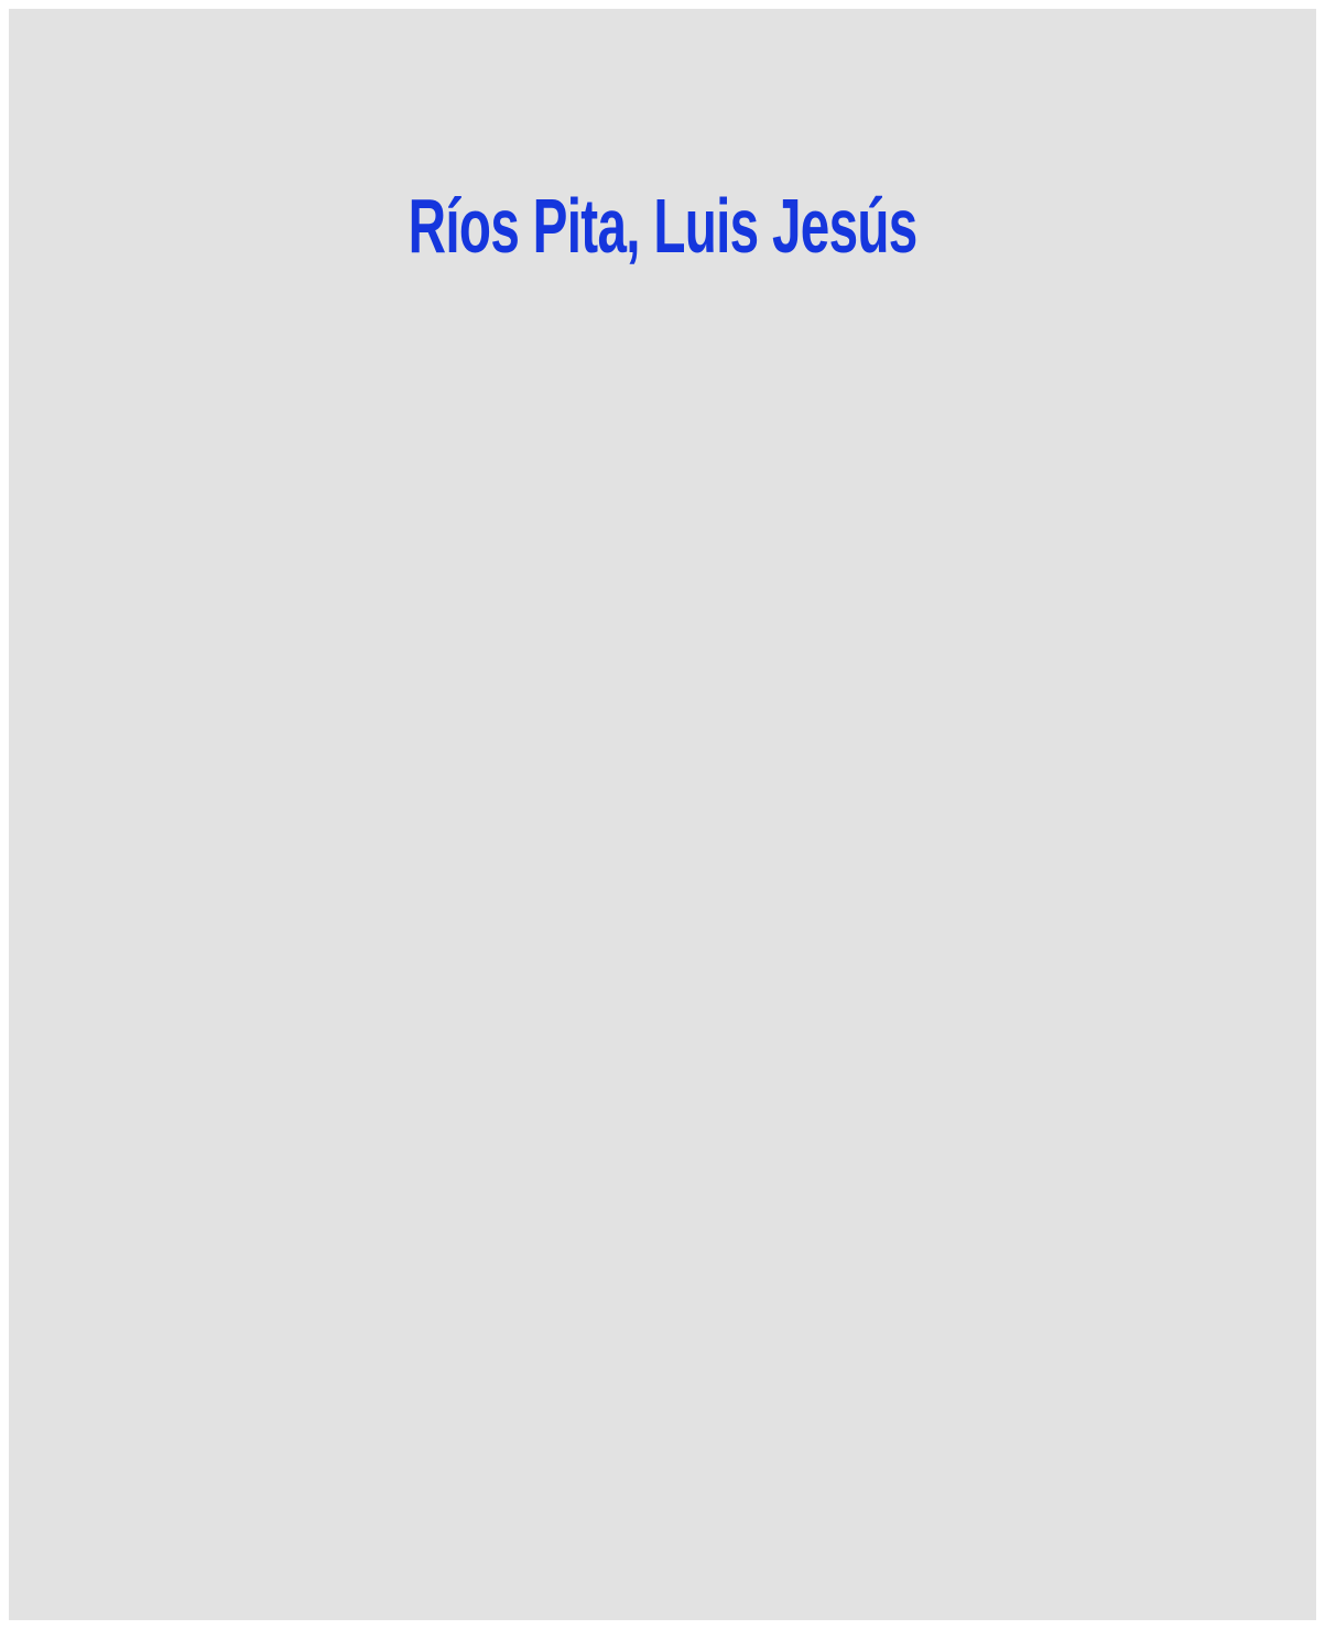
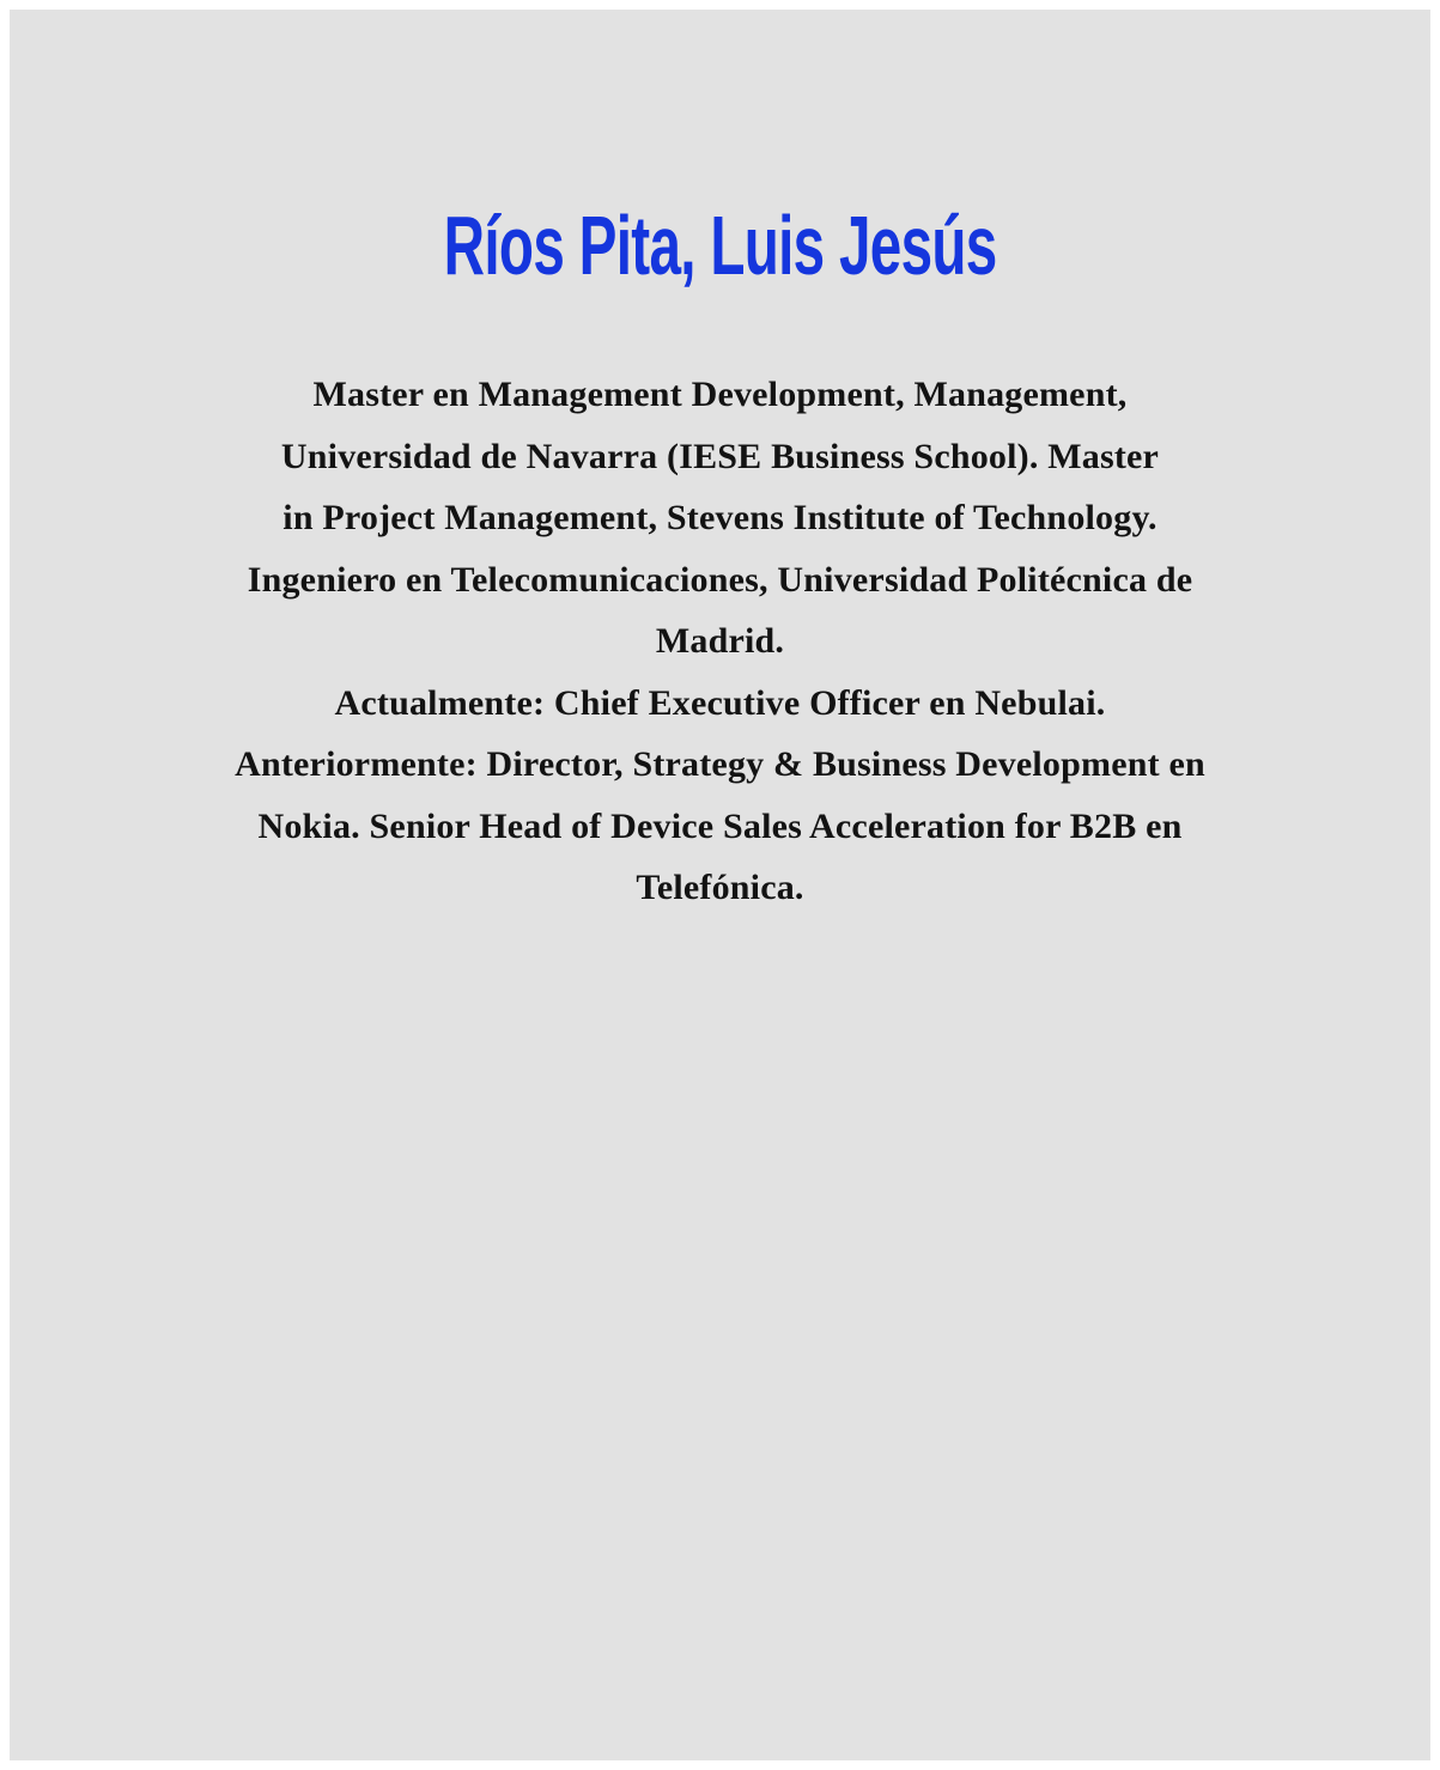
  Ríos Pita, Luis Jesús
+ Master en Management Development, Management,
+ Universidad de Navarra (IESE Business School). Master
+ in Project Management, Stevens Institute of Technology.
+ Ingeniero en Telecomunicaciones, Universidad Politécnica de
+ Madrid.
+ Actualmente: Chief Executive Officer en Nebulai.
+ Anteriormente: Director, Strategy & Business Development en
+ Nokia. Senior Head of Device Sales Acceleration for B2B en
+ Telefónica.
